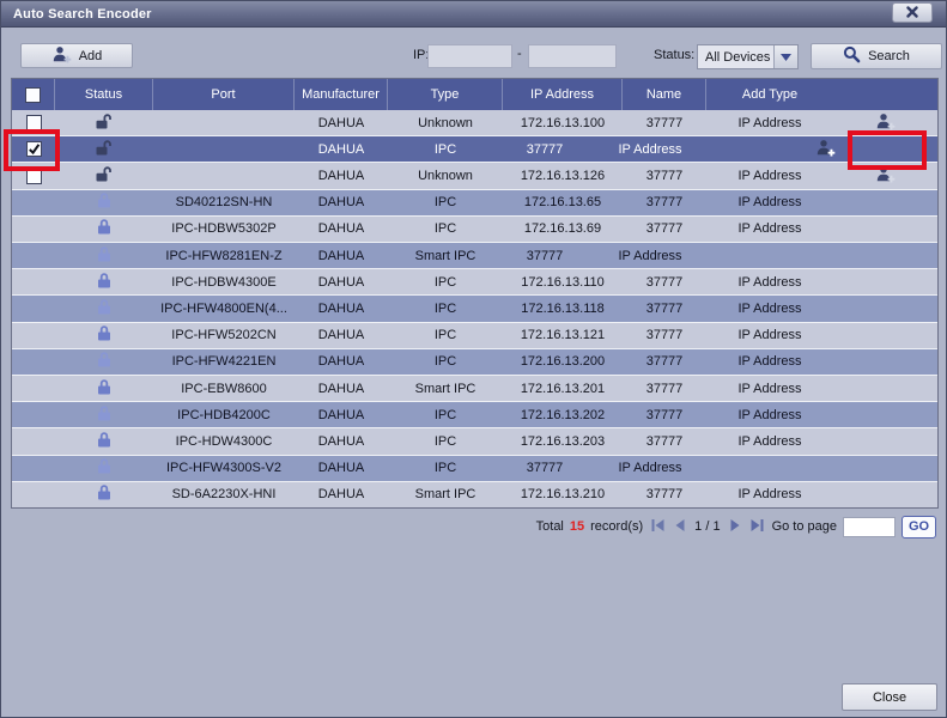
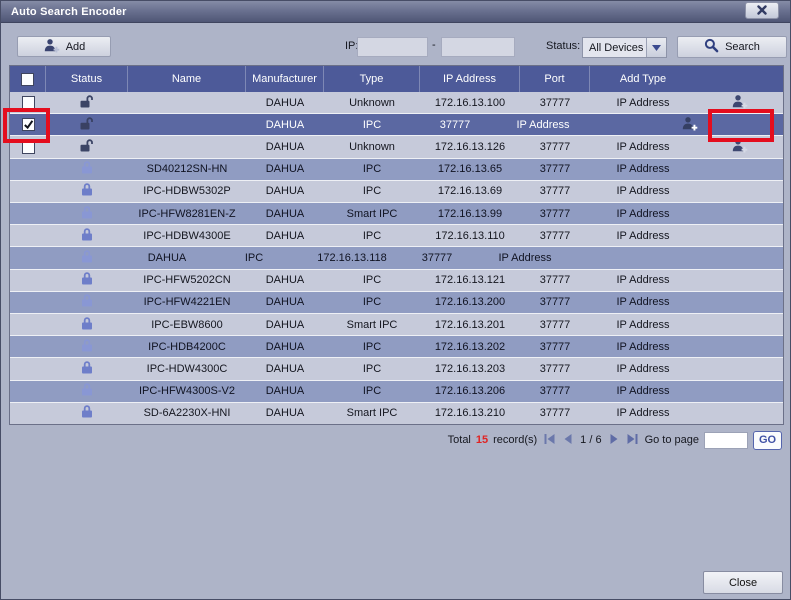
  Auto Search Encoder
  Add
  -
  Status:
  All Devices
  Search
  Status
- Port
+ Name
  Manufacturer
  Type
  IP Address
- Name
+ Port
  Add Type
  DAHUA
  Unknown
  172.16.13.100
  37777
  IP Address
  DAHUA
  IPC
  37777
  IP Address
  DAHUA
  Unknown
  172.16.13.126
  37777
  IP Address
  SD40212SN-HN
  DAHUA
  IPC
  172.16.13.65
  37777
  IP Address
  IPC-HDBW5302P
  DAHUA
  IPC
  172.16.13.69
  37777
  IP Address
  IPC-HFW8281EN-Z
  DAHUA
  Smart IPC
+ 172.16.13.99
  37777
  IP Address
  IPC-HDBW4300E
  DAHUA
  IPC
  172.16.13.110
  37777
  IP Address
- IPC-HFW4800EN(4...
  DAHUA
  IPC
  172.16.13.118
  37777
  IP Address
  IPC-HFW5202CN
  DAHUA
  IPC
  172.16.13.121
  37777
  IP Address
  IPC-HFW4221EN
  DAHUA
  IPC
  172.16.13.200
  37777
  IP Address
  IPC-EBW8600
  DAHUA
  Smart IPC
  172.16.13.201
  37777
  IP Address
  IPC-HDB4200C
  DAHUA
  IPC
  172.16.13.202
  37777
  IP Address
  IPC-HDW4300C
  DAHUA
  IPC
  172.16.13.203
  37777
  IP Address
  IPC-HFW4300S-V2
  DAHUA
  IPC
+ 172.16.13.206
  37777
  IP Address
  SD-6A2230X-HNI
  DAHUA
  Smart IPC
  172.16.13.210
  37777
  IP Address
  Total
  15
  record(s)
- 1 / 1
+ 1 / 6
  Go to page
  GO
  Close
